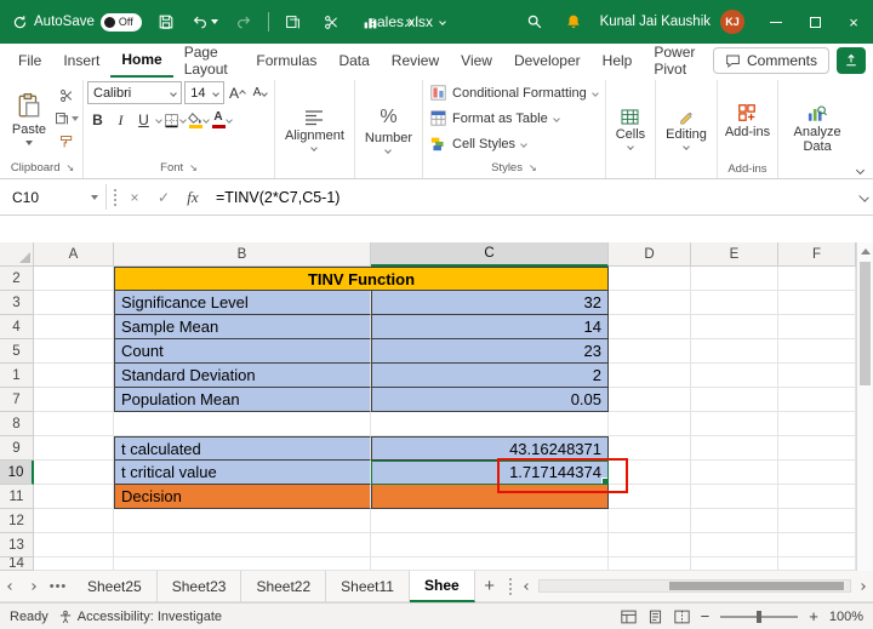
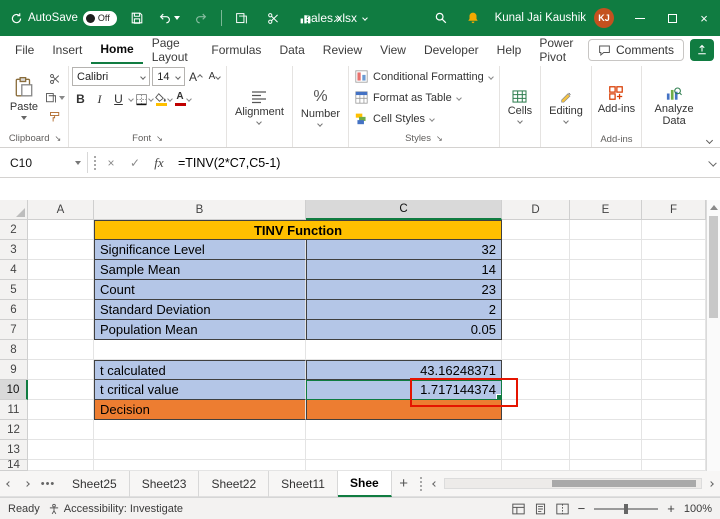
  AutoSave
  Off
  »
  sales.xlsx
  Kunal Jai Kaushik
  KJ
  ×
  File
  Insert
  Home
  Page Layout
  Formulas
  Data
  Review
  View
  Developer
  Help
  Power Pivot
  Comments
  Paste
  Clipboard
  ↘
  Calibri
  14
  A
  A
  B
  I
  U
  A
  Font
  ↘
  Alignment
  %
  Number
  Conditional Formatting
  Format as Table
  Cell Styles
  Styles
  ↘
  Cells
  Editing
  Add-ins
  Add-ins
  Analyze Data
  C10
  ×
  ✓
  fx
  =TINV(2*C7,C5-1)
  A
  B
  C
  D
  E
  F
  2
  TINV Function
  3
  Significance Level
  32
  4
  Sample Mean
  14
  5
  Count
  23
- 1
+ 6
  Standard Deviation
  2
  7
  Population Mean
  0.05
  8
  9
  t calculated
  43.16248371
  10
  t critical value
  1.717144374
  11
  Decision
  12
  13
  14
  •••
  Sheet25
  Sheet23
  Sheet22
  Sheet11
  Shee
  +
  Ready
  Accessibility: Investigate
  −
  +
  100%
